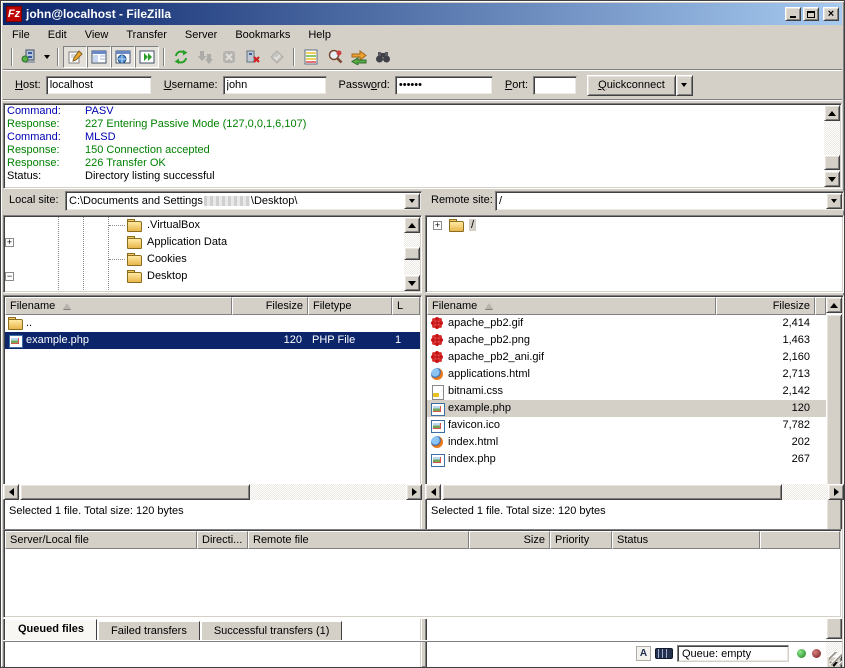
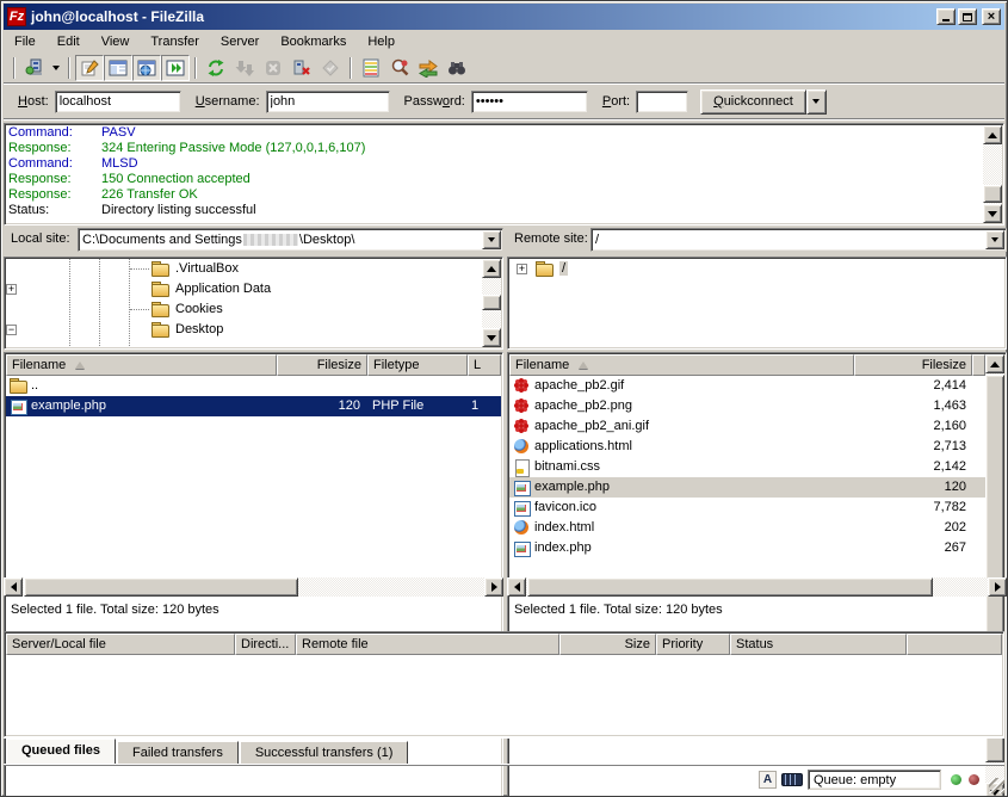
  Fz
  john@localhost - FileZilla
  ×
  File
  Edit
  View
  Transfer
  Server
  Bookmarks
  Help
  Host:
  localhost
  Username:
  john
  Password:
  ••••••
  Port:
  Quickconnect
  Command: PASV
- Response: 227 Entering Passive Mode (127,0,0,1,6,107)
+ Response: 324 Entering Passive Mode (127,0,0,1,6,107)
  Command: MLSD
  Response: 150 Connection accepted
  Response: 226 Transfer OK
  Status: Directory listing successful
  Local site:
  C:\Documents and Settings \Desktop\
  .VirtualBox
  +
  Application Data
  Cookies
  −
  Desktop
  Filename
  Filesize
  Filetype
  L
  ..
  example.php
  120
  PHP File
  1
  Selected 1 file. Total size: 120 bytes
  Remote site:
  /
  +
  /
  Filename
  Filesize
  apache_pb2.gif
  2,414
  apache_pb2.png
  1,463
  apache_pb2_ani.gif
  2,160
  applications.html
  2,713
  bitnami.css
  2,142
  example.php
  120
  favicon.ico
  7,782
  index.html
  202
  index.php
  267
  Selected 1 file. Total size: 120 bytes
  Server/Local file
  Directi...
  Remote file
  Size
  Priority
  Status
  Queued files
  Failed transfers
  Successful transfers (1)
  A
  Queue: empty
